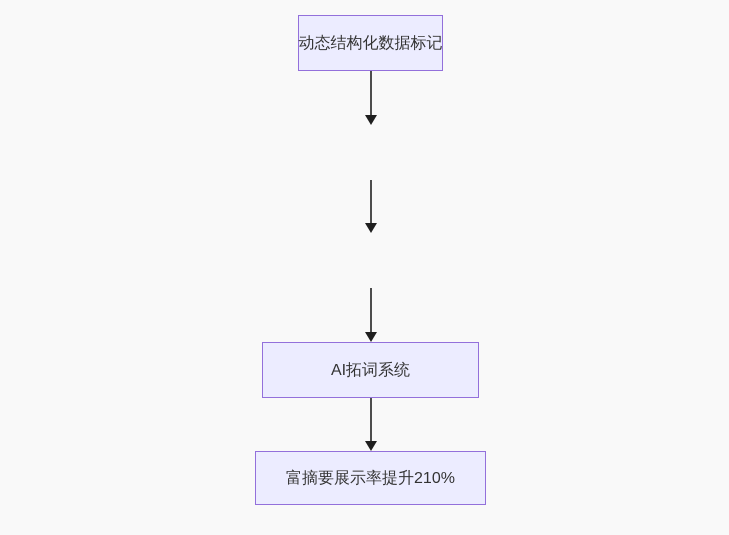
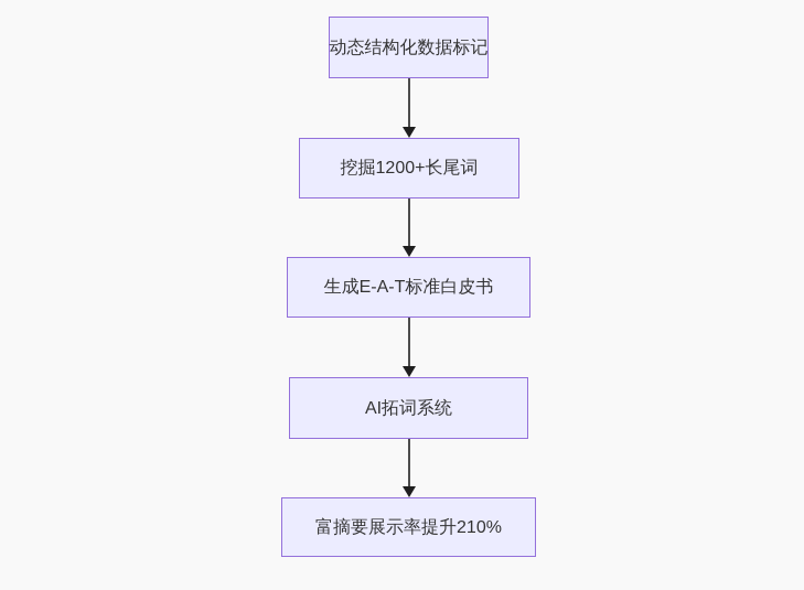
  动态结构化数据标记
+ 挖掘1200+长尾词
+ 生成E-A-T标准白皮书
  AI拓词系统
  富摘要展示率提升210%
